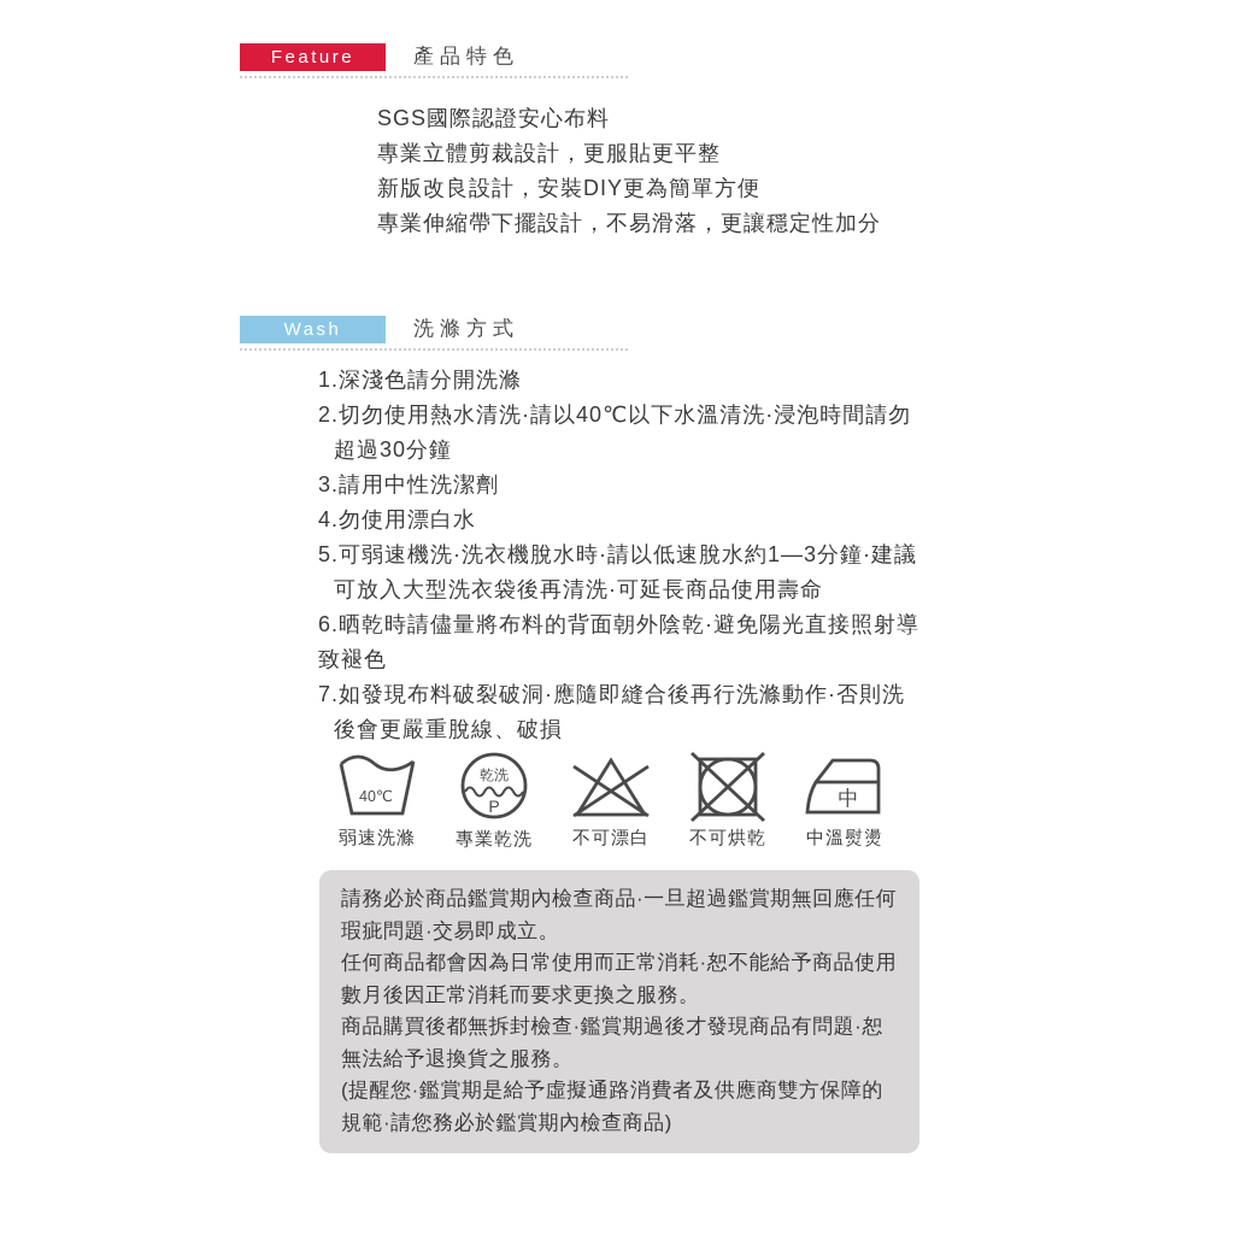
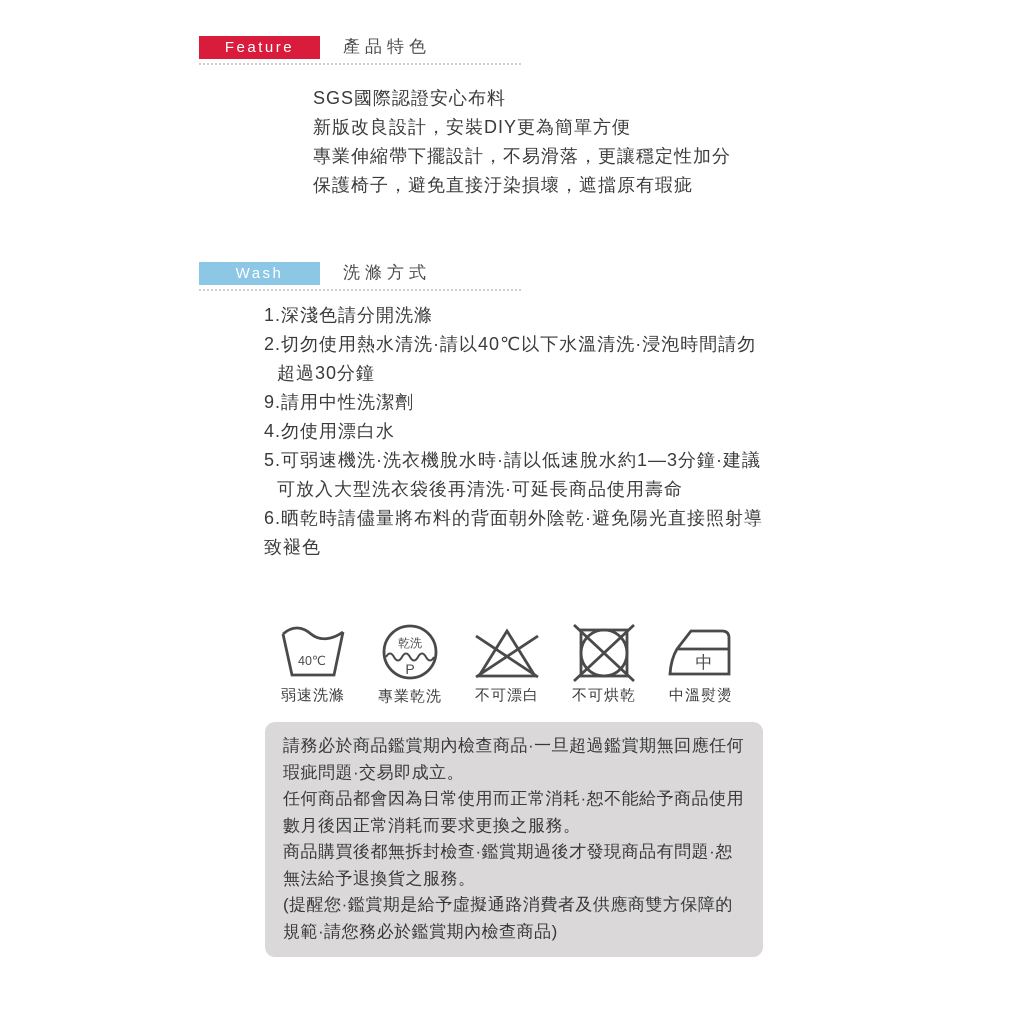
  Feature
  產品特色
  SGS國際認證安心布料
- 專業立體剪裁設計，更服貼更平整
  新版改良設計，安裝DIY更為簡單方便
  專業伸縮帶下擺設計，不易滑落，更讓穩定性加分
+ 保護椅子，避免直接汙染損壞，遮擋原有瑕疵
  Wash
  洗滌方式
  1.深淺色請分開洗滌
  2.切勿使用熱水清洗·請以40℃以下水溫清洗·浸泡時間請勿超過30分鐘
- 3.請用中性洗潔劑
+ 9.請用中性洗潔劑
  4.勿使用漂白水
  5.可弱速機洗·洗衣機脫水時·請以低速脫水約1—3分鐘·建議可放入大型洗衣袋後再清洗·可延長商品使用壽命
  6.晒乾時請儘量將布料的背面朝外陰乾·避免陽光直接照射導致褪色
- 7.如發現布料破裂破洞·應隨即縫合後再行洗滌動作·否則洗後會更嚴重脫線、破損
  40℃
  弱速洗滌
  乾洗
  P
  專業乾洗
  不可漂白
  不可烘乾
  中
  中溫熨燙
  請務必於商品鑑賞期內檢查商品·一旦超過鑑賞期無回應任何瑕疵問題·交易即成立。
  任何商品都會因為日常使用而正常消耗·恕不能給予商品使用數月後因正常消耗而要求更換之服務。
  商品購買後都無拆封檢查·鑑賞期過後才發現商品有問題·恕無法給予退換貨之服務。
  (提醒您·鑑賞期是給予虛擬通路消費者及供應商雙方保障的規範·請您務必於鑑賞期內檢查商品)
